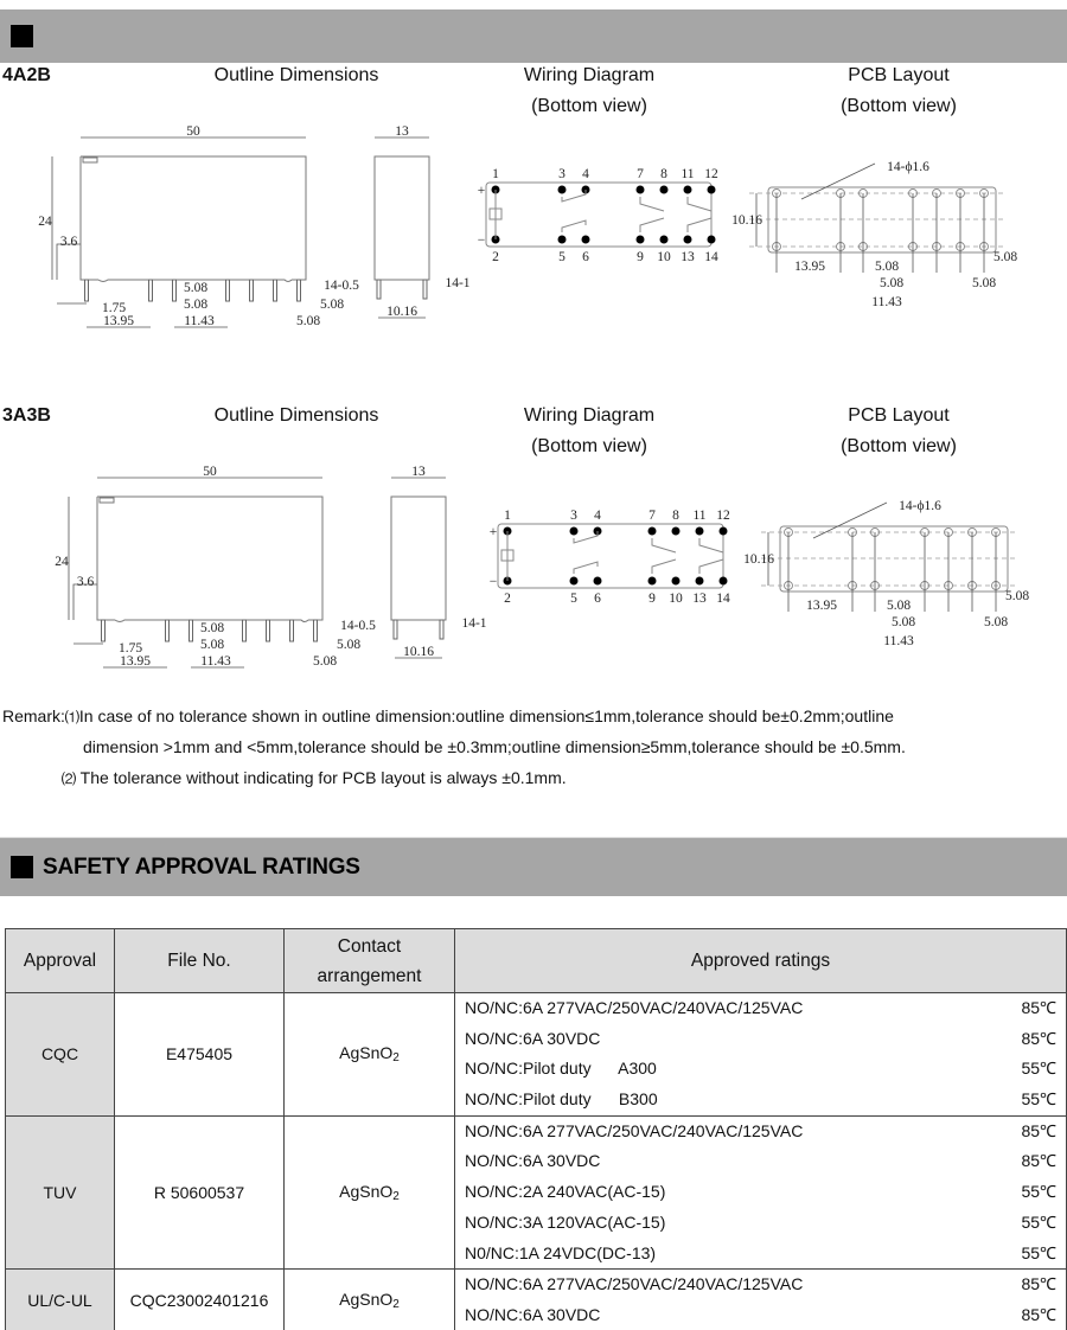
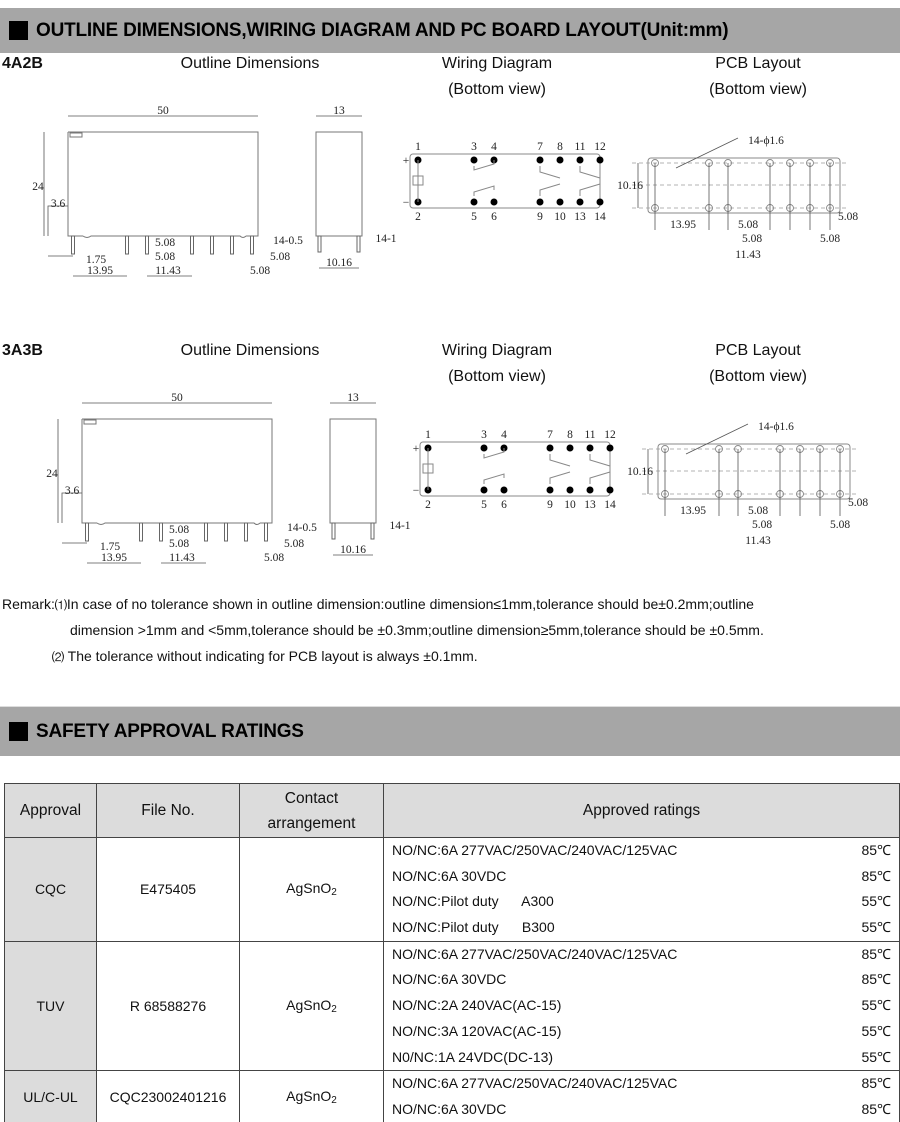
+ OUTLINE DIMENSIONS,WIRING DIAGRAM AND PC BOARD LAYOUT(Unit:mm)
  4A2B
  Outline Dimensions
  Wiring Diagram
  (Bottom view)
  PCB Layout
  (Bottom view)
  3A3B
  Outline Dimensions
  Wiring Diagram
  (Bottom view)
  PCB Layout
  (Bottom view)
  50
  24
  3.6
  1.75
  13.95
  5.08
  5.08
  11.43
  5.08
  5.08
  14-0.5
  13
  10.16
  14-1
  1
  2
  3
  5
  4
  6
  7
  9
  8
  10
  11
  13
  12
  14
  +
  −
  14-ϕ1.6
  10.16
  13.95
  5.08
  5.08
  11.43
  5.08
  5.08
  50
  24
  3.6
  1.75
  13.95
  5.08
  5.08
  11.43
  5.08
  5.08
  14-0.5
  13
  10.16
  14-1
  1
  2
  3
  5
  4
  6
  7
  9
  8
  10
  11
  13
  12
  14
  +
  −
  14-ϕ1.6
  10.16
  13.95
  5.08
  5.08
  11.43
  5.08
  5.08
  Remark:⑴In case of no tolerance shown in outline dimension:outline dimension≤1mm,tolerance should be±0.2mm;outline
  dimension >1mm and <5mm,tolerance should be ±0.3mm;outline dimension≥5mm,tolerance should be ±0.5mm.
  ⑵ The tolerance without indicating for PCB layout is always ±0.1mm.
  SAFETY APPROVAL RATINGS
  Approval	File No.	Contact arrangement	Approved ratings
  CQC	E475405	AgSnO2	NO/NC:6A 277VAC/250VAC/240VAC/125VAC 85℃NO/NC:6A 30VDC 85℃NO/NC:Pilot duty A300 55℃NO/NC:Pilot duty B300 55℃
- TUV	R 50600537	AgSnO2	NO/NC:6A 277VAC/250VAC/240VAC/125VAC 85℃NO/NC:6A 30VDC 85℃NO/NC:2A 240VAC(AC-15) 55℃NO/NC:3A 120VAC(AC-15) 55℃N0/NC:1A 24VDC(DC-13) 55℃
+ TUV	R 68588276	AgSnO2	NO/NC:6A 277VAC/250VAC/240VAC/125VAC 85℃NO/NC:6A 30VDC 85℃NO/NC:2A 240VAC(AC-15) 55℃NO/NC:3A 120VAC(AC-15) 55℃N0/NC:1A 24VDC(DC-13) 55℃
  UL/C-UL	CQC23002401216	AgSnO2	NO/NC:6A 277VAC/250VAC/240VAC/125VAC 85℃NO/NC:6A 30VDC 85℃
